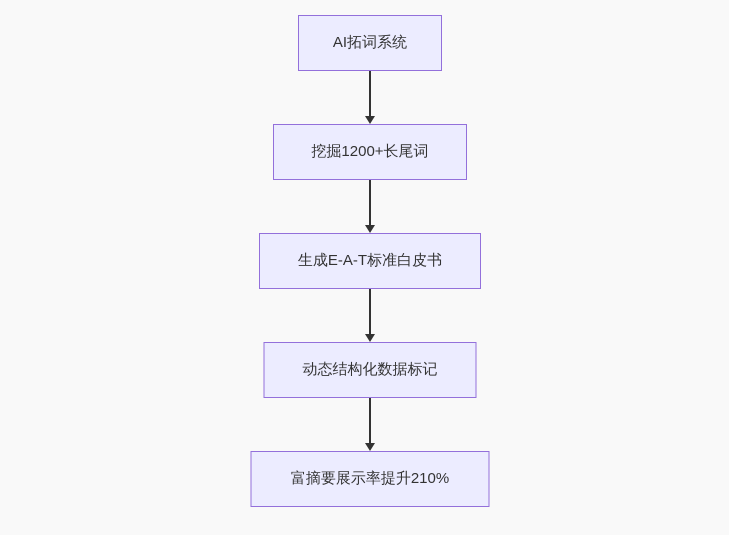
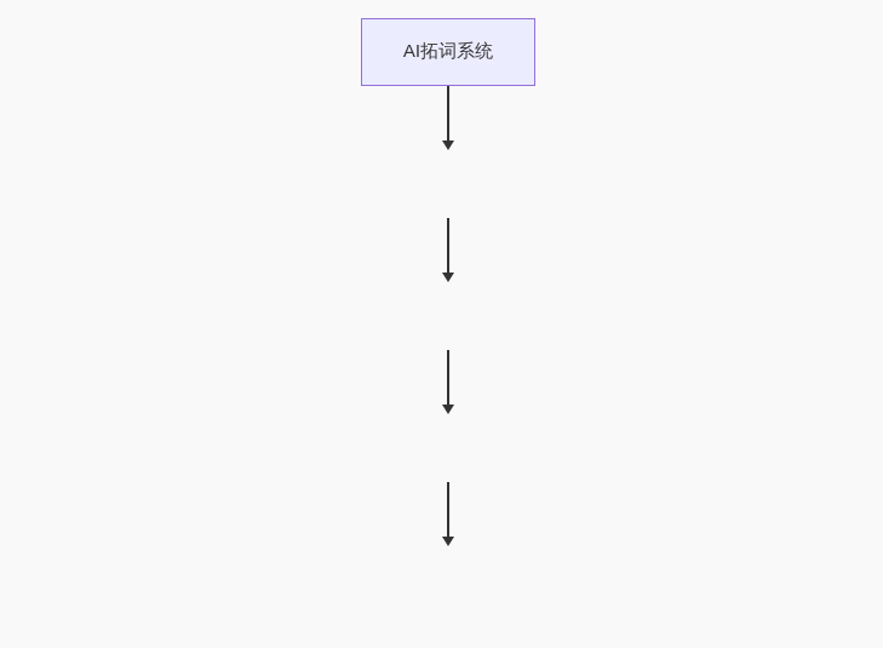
  AI拓词系统
- 挖掘1200+长尾词
- 生成E-A-T标准白皮书
- 动态结构化数据标记
- 富摘要展示率提升210%
